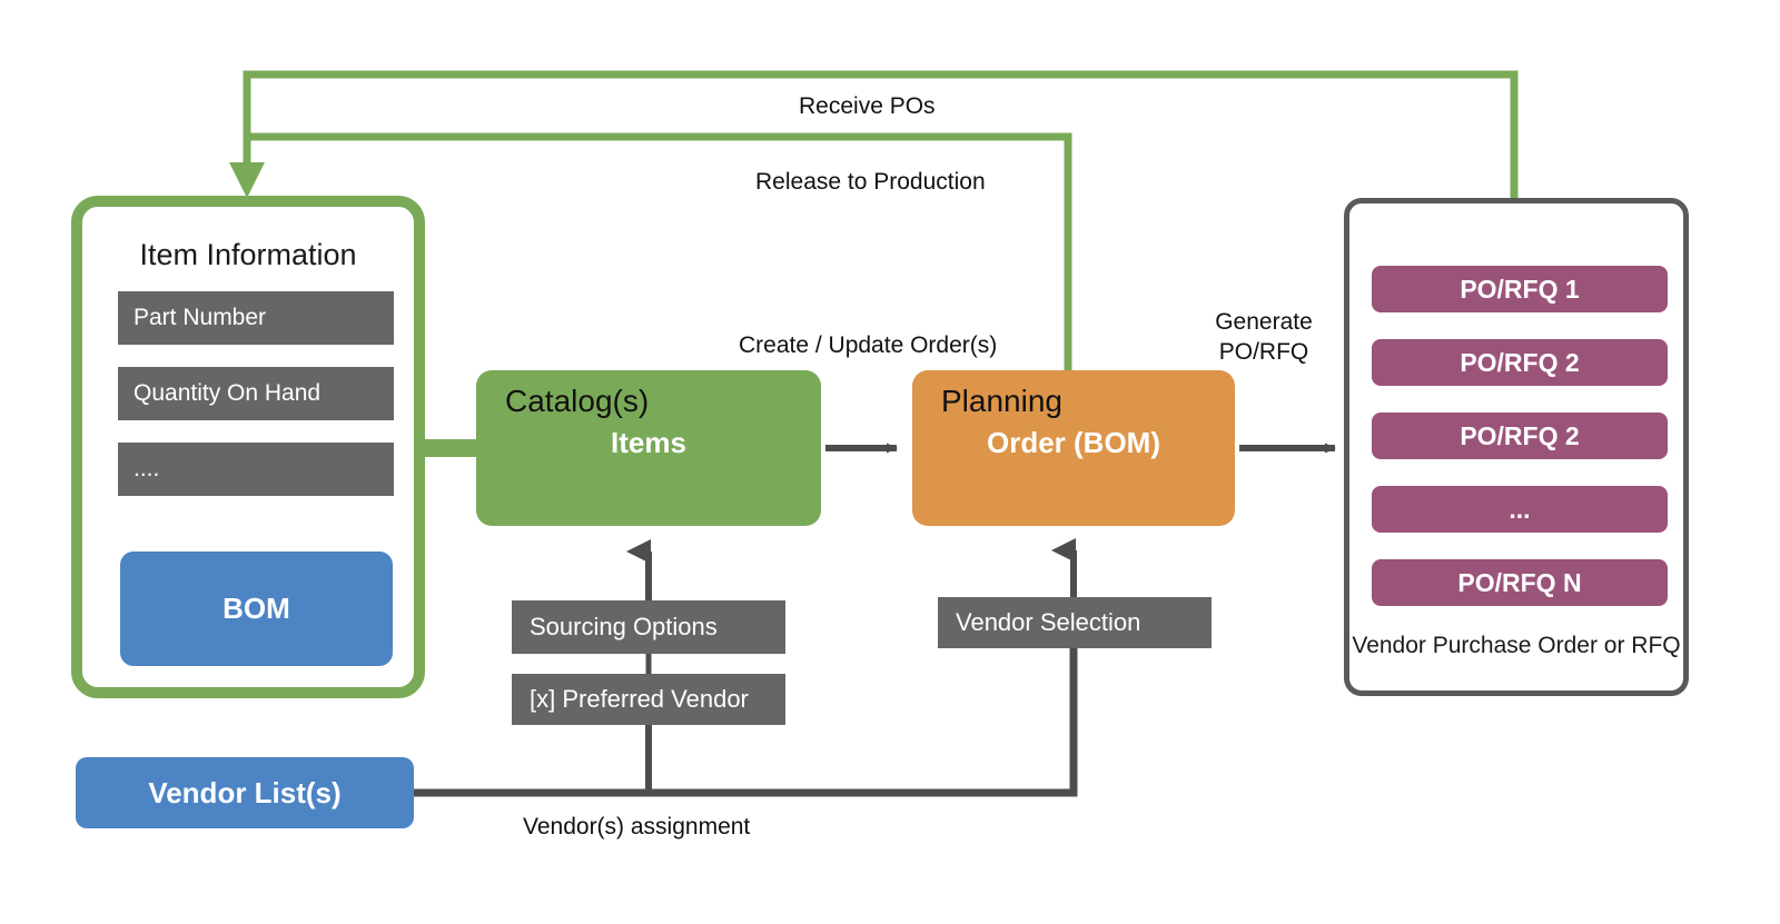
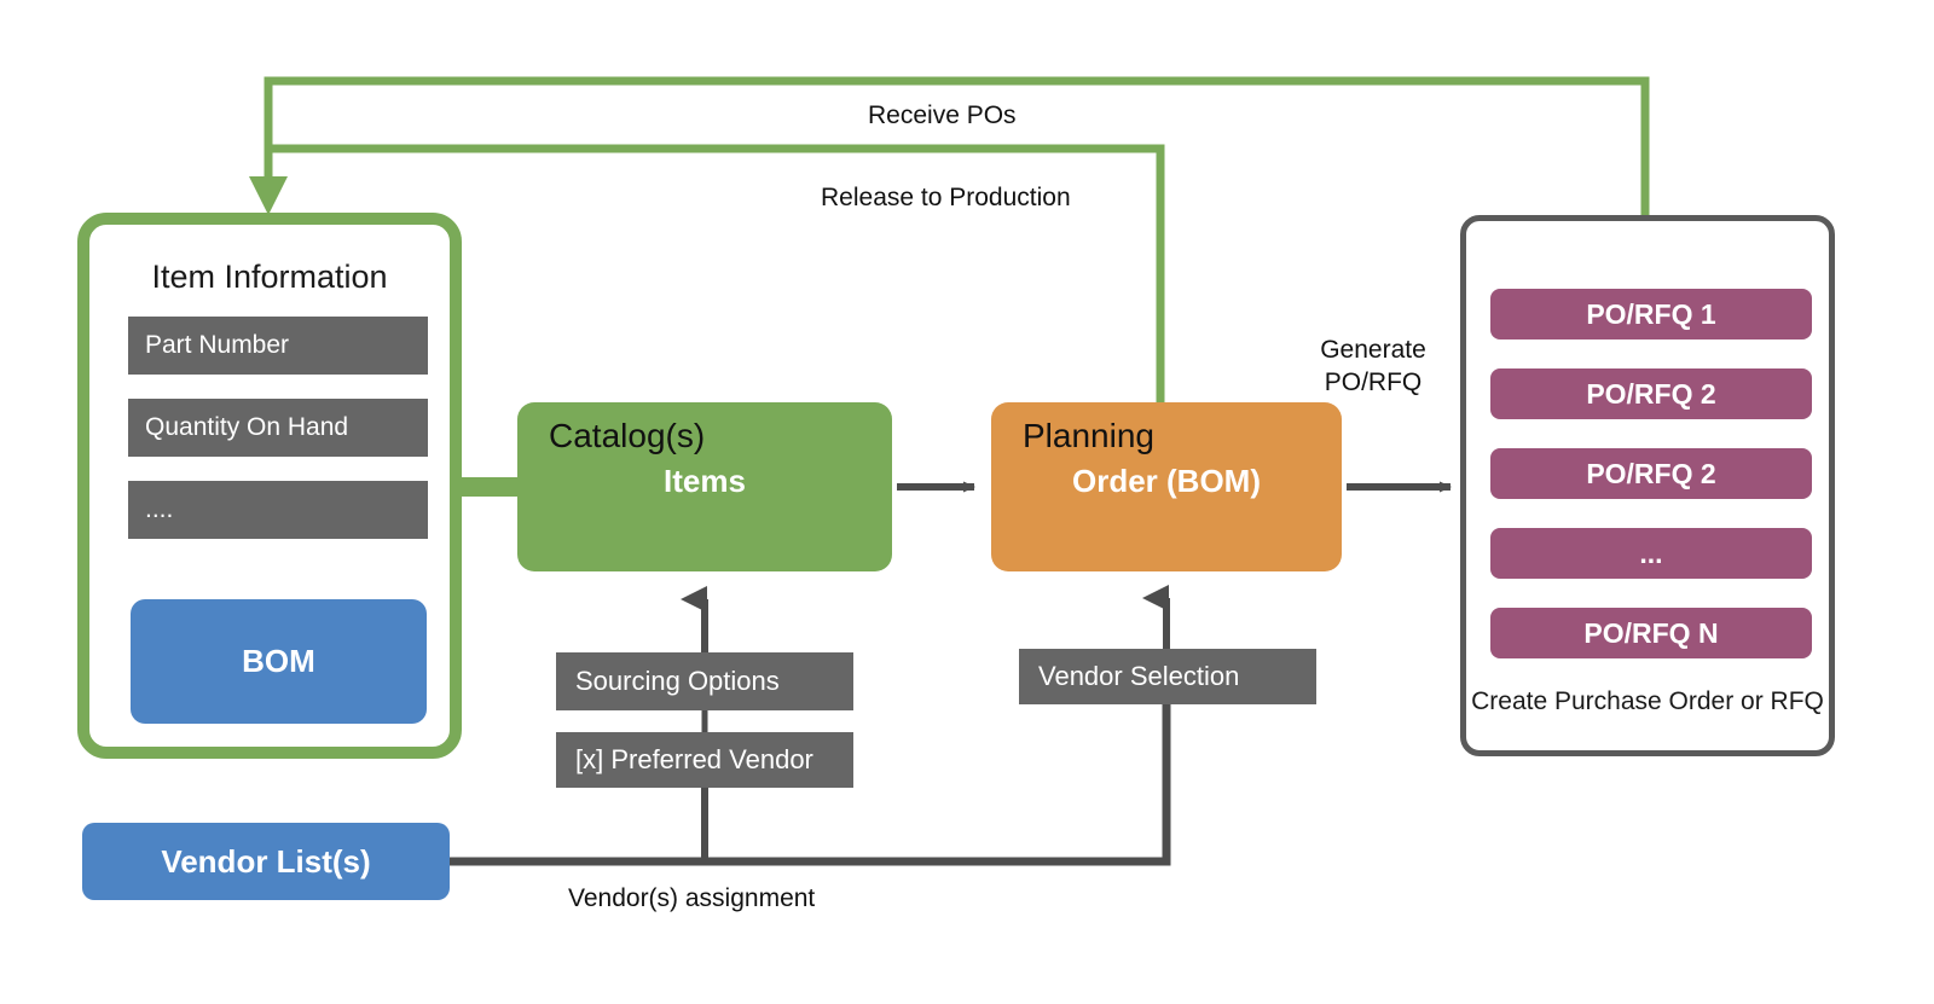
  Item Information
  Part Number
  Quantity On Hand
  ....
  BOM
  Catalog(s)
  Items
  Planning
  Order (BOM)
  Sourcing Options
  [x] Preferred Vendor
  Vendor Selection
  Vendor List(s)
  PO/RFQ 1
  PO/RFQ 2
  PO/RFQ 2
  ...
  PO/RFQ N
- Vendor Purchase Order or RFQ
+ Create Purchase Order or RFQ
  Receive POs
  Release to Production
- Create / Update Order(s)
  Generate
  PO/RFQ
  Vendor(s) assignment
